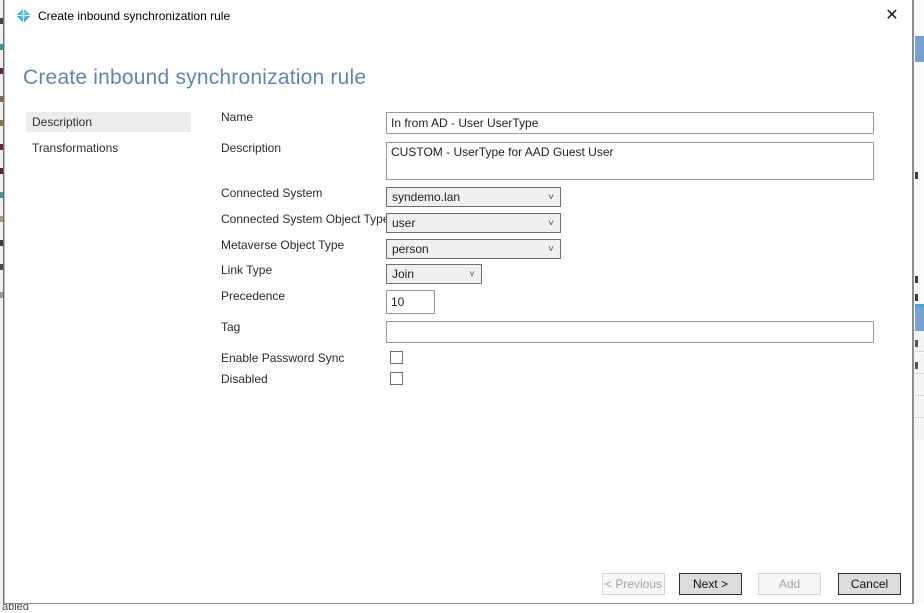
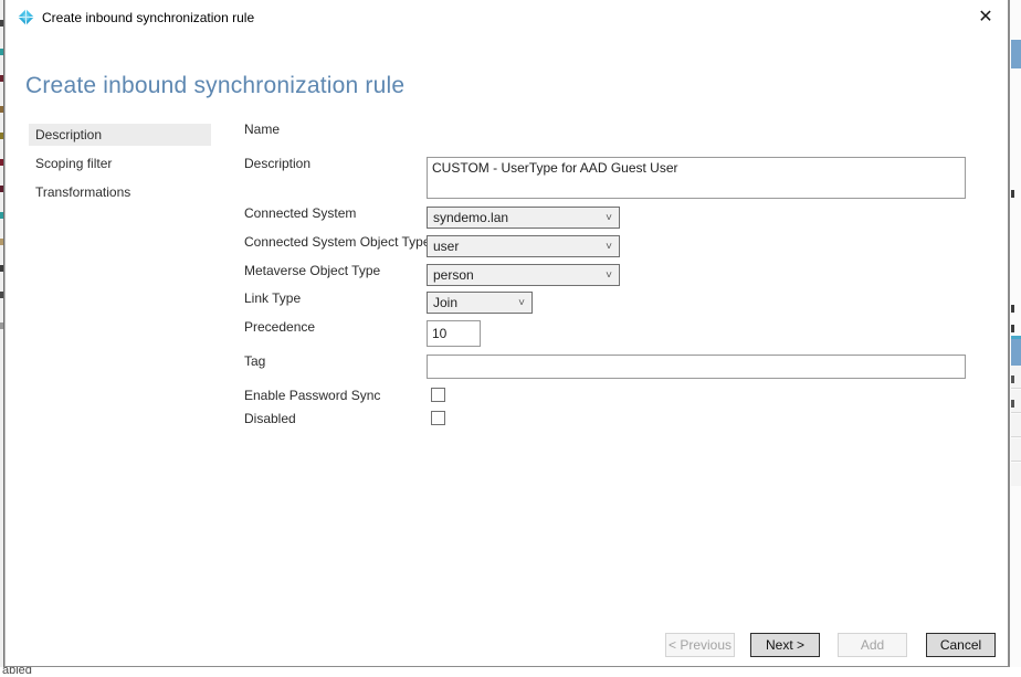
  abled
  Create inbound synchronization rule
  ✕
  Create inbound synchronization rule
  Description
+ Scoping filter
  Transformations
  Name
  Description
  Connected System
  Connected System Object Typ
  Metaverse Object Type
  Link Type
  Precedence
  Tag
  Enable Password Sync
  Disabled
- In from AD - User UserType
  CUSTOM - UserType for AAD Guest User
  syndemo.lan
  ˅
  user
  ˅
  person
  ˅
  Join
  ˅
  10
  < Previous
  Next >
  Add
  Cancel
